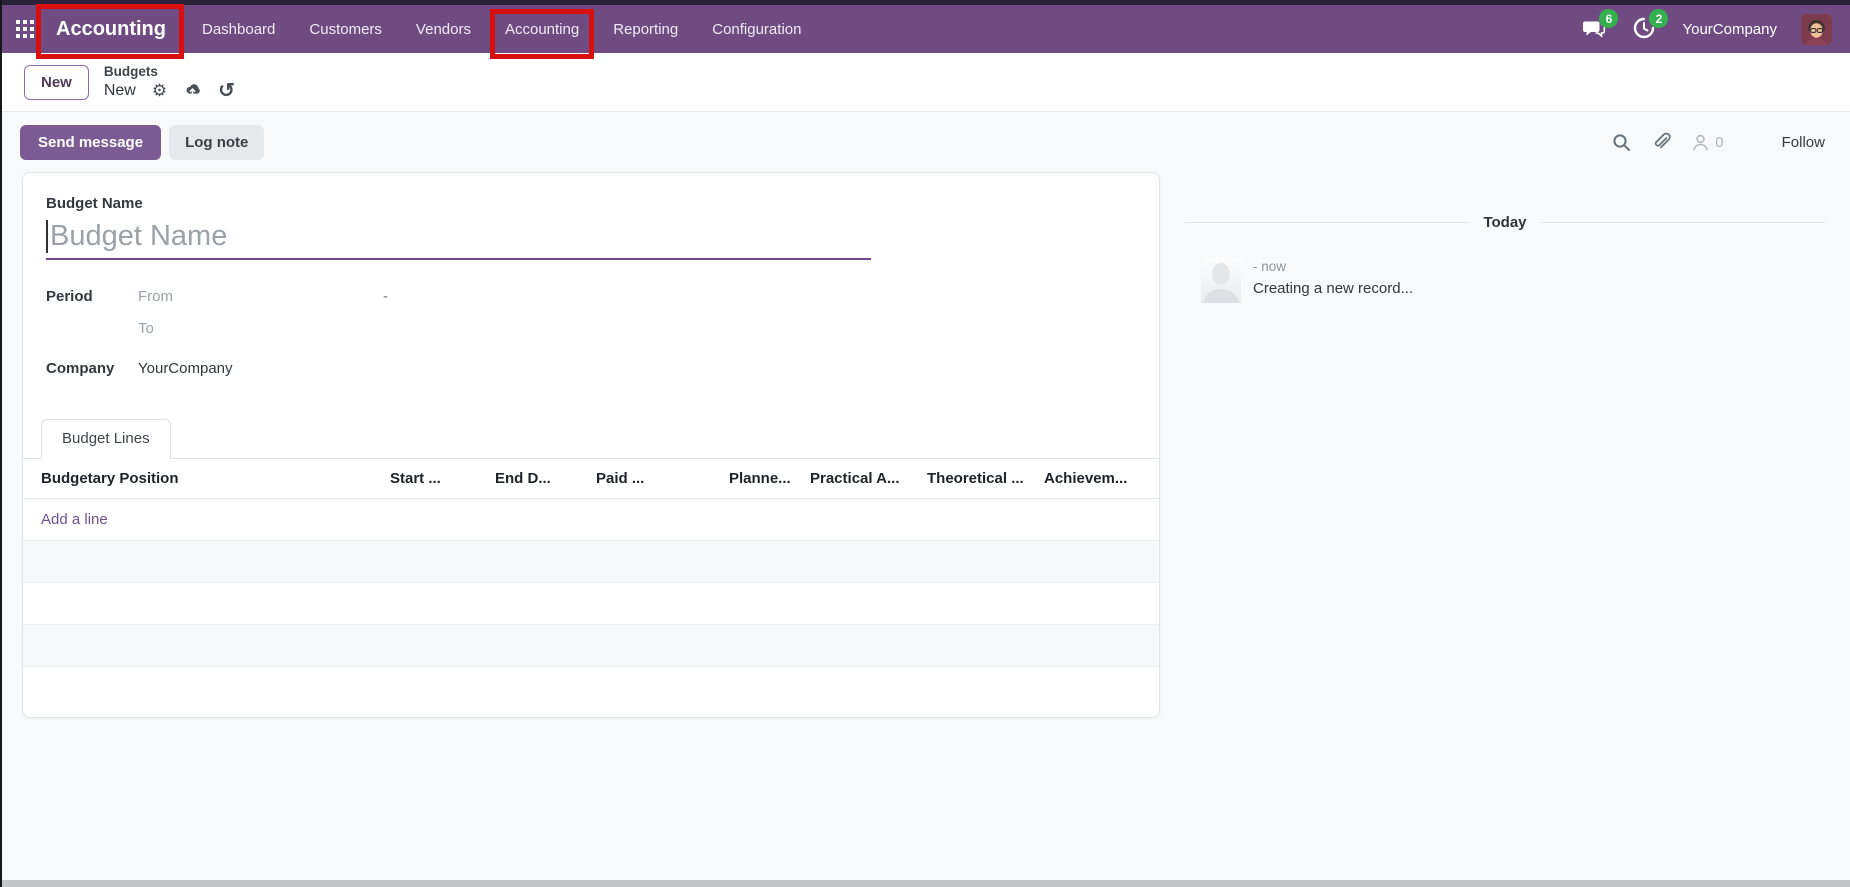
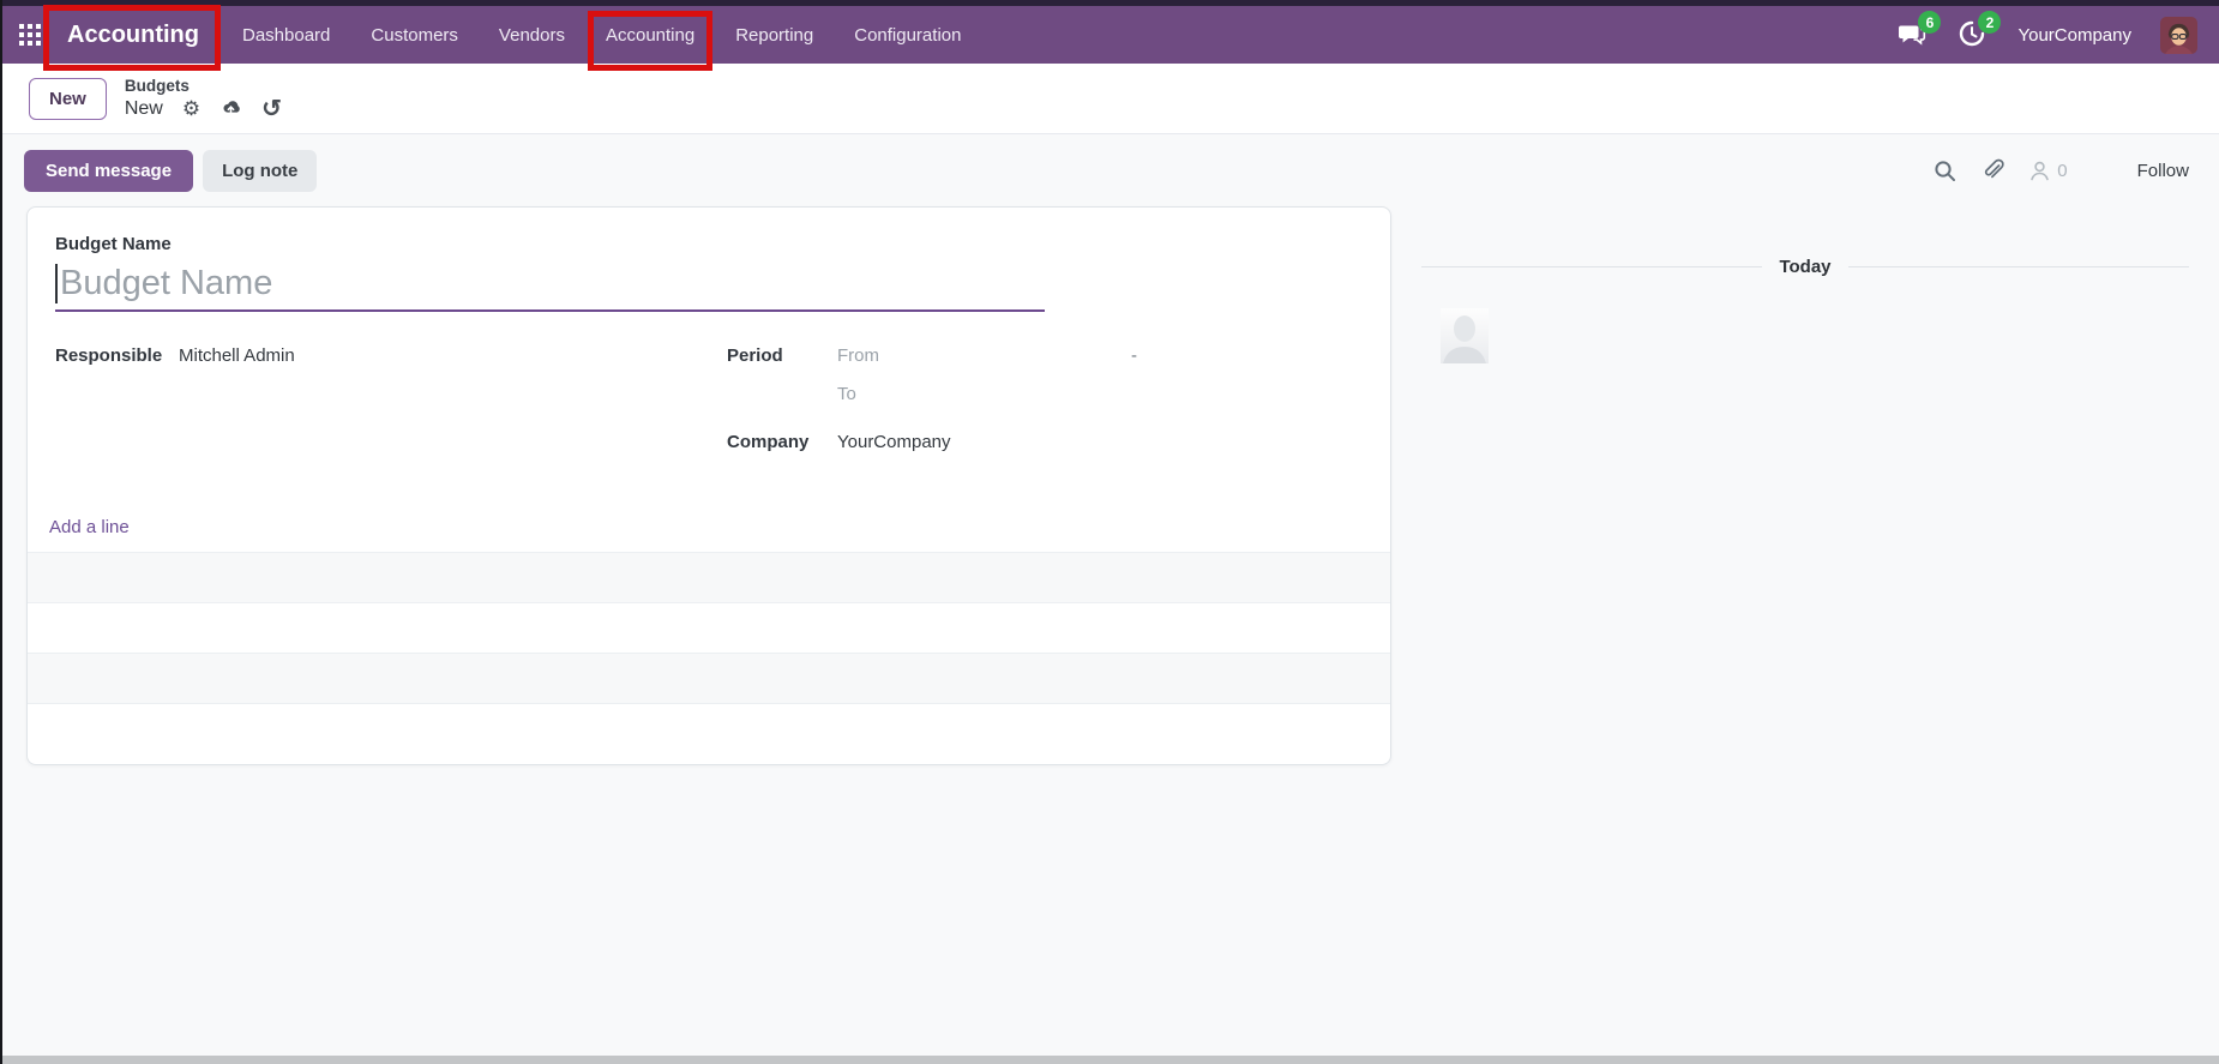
  Accounting
  Dashboard
  Customers
  Vendors
  Accounting
  Reporting
  Configuration
  6
  2
  YourCompany
  New
  Budgets
  New
  ⚙
  ↺
  Send message
  Log note
  0
  Follow
  Budget Name
  Budget Name
+ Responsible
+ Mitchell Admin
  Period
  From
  -
  To
  Company
  YourCompany
- Budget Lines
- Budgetary Position
- Start ...
- End D...
- Paid ...
- Planne...
- Practical A...
- Theoretical ...
- Achievem...
  Add a line
  Today
- - now
- Creating a new record...
